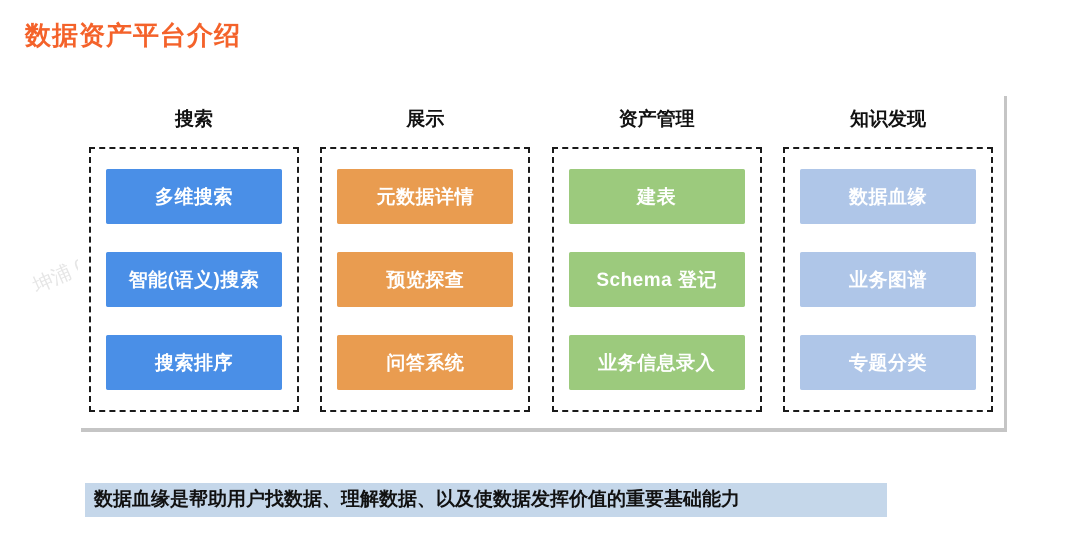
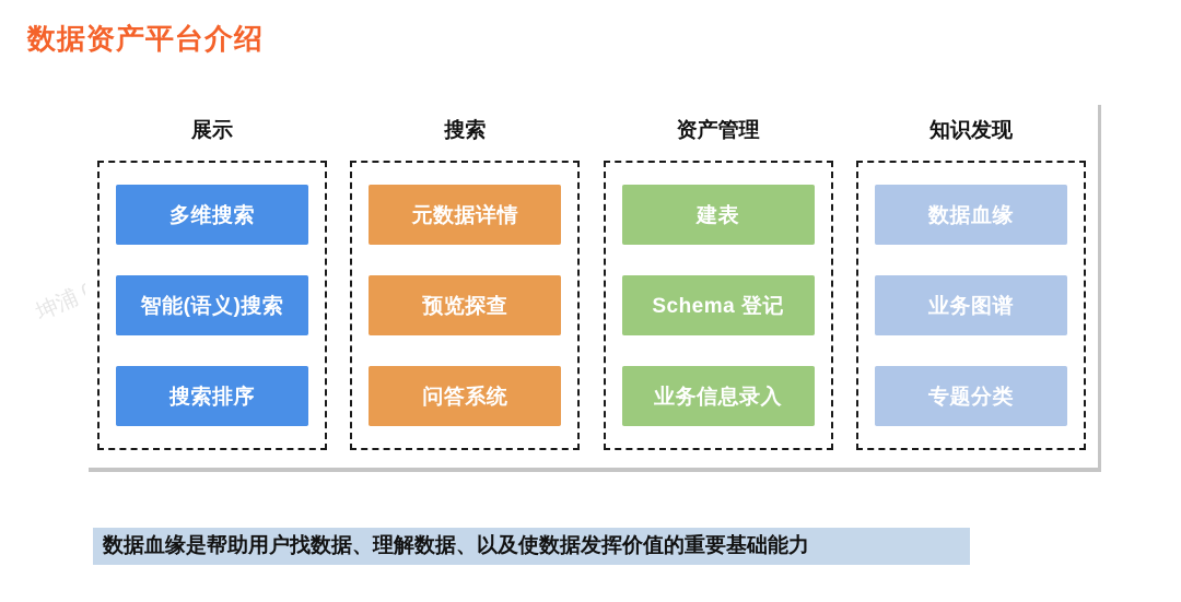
  数据资产平台介绍
- 搜索
+ 展示
  多维搜索
  智能(语义)搜索
  搜索排序
- 展示
+ 搜索
  元数据详情
  预览探查
  问答系统
  资产管理
  建表
  Schema 登记
  业务信息录入
  知识发现
  数据血缘
  业务图谱
  专题分类
  数据血缘是帮助用户找数据、理解数据、以及使数据发挥价值的重要基础能力
